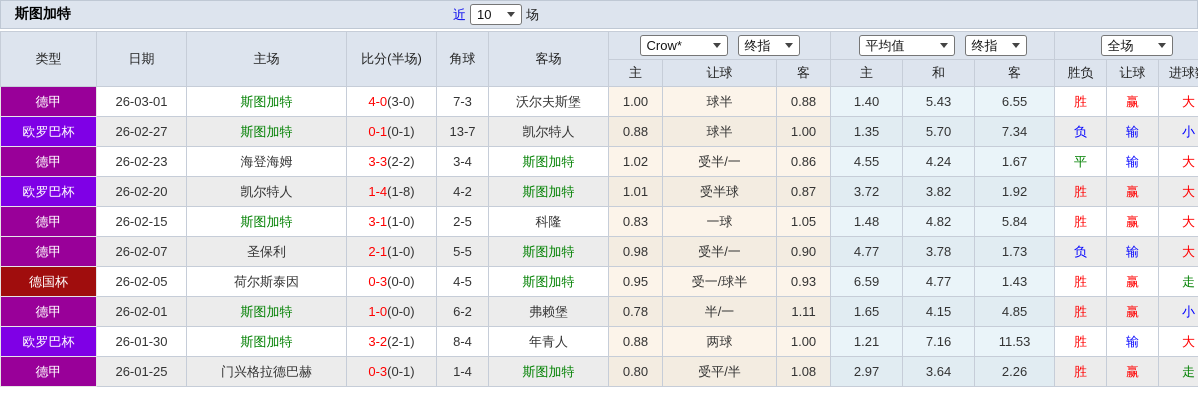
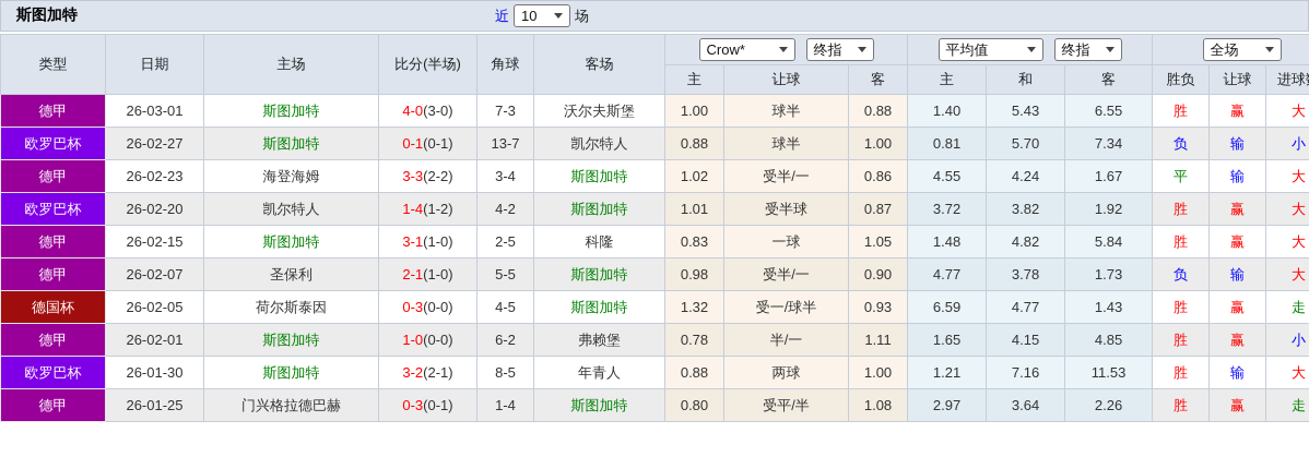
  斯图加特
  近
  10
  场
  类型	日期	主场	比分(半场)	角球	客场	Crow* 终指	平均值 终指	全场
  主	让球	客	主	和	客	胜负	让球	进球
  德甲	26-03-01	斯图加特	4-0(3-0)	7-3	沃尔夫斯堡	1.00	球半	0.88	1.40	5.43	6.55	胜	赢	大
- 欧罗巴杯	26-02-27	斯图加特	0-1(0-1)	13-7	凯尔特人	0.88	球半	1.00	1.35	5.70	7.34	负	输	小
+ 欧罗巴杯	26-02-27	斯图加特	0-1(0-1)	13-7	凯尔特人	0.88	球半	1.00	0.81	5.70	7.34	负	输	小
  德甲	26-02-23	海登海姆	3-3(2-2)	3-4	斯图加特	1.02	受半/一	0.86	4.55	4.24	1.67	平	输	大
- 欧罗巴杯	26-02-20	凯尔特人	1-4(1-8)	4-2	斯图加特	1.01	受半球	0.87	3.72	3.82	1.92	胜	赢	大
+ 欧罗巴杯	26-02-20	凯尔特人	1-4(1-2)	4-2	斯图加特	1.01	受半球	0.87	3.72	3.82	1.92	胜	赢	大
  德甲	26-02-15	斯图加特	3-1(1-0)	2-5	科隆	0.83	一球	1.05	1.48	4.82	5.84	胜	赢	大
  德甲	26-02-07	圣保利	2-1(1-0)	5-5	斯图加特	0.98	受半/一	0.90	4.77	3.78	1.73	负	输	大
- 德国杯	26-02-05	荷尔斯泰因	0-3(0-0)	4-5	斯图加特	0.95	受一/球半	0.93	6.59	4.77	1.43	胜	赢	走
+ 德国杯	26-02-05	荷尔斯泰因	0-3(0-0)	4-5	斯图加特	1.32	受一/球半	0.93	6.59	4.77	1.43	胜	赢	走
  德甲	26-02-01	斯图加特	1-0(0-0)	6-2	弗赖堡	0.78	半/一	1.11	1.65	4.15	4.85	胜	赢	小
- 欧罗巴杯	26-01-30	斯图加特	3-2(2-1)	8-4	年青人	0.88	两球	1.00	1.21	7.16	11.53	胜	输	大
+ 欧罗巴杯	26-01-30	斯图加特	3-2(2-1)	8-5	年青人	0.88	两球	1.00	1.21	7.16	11.53	胜	输	大
  德甲	26-01-25	门兴格拉德巴赫	0-3(0-1)	1-4	斯图加特	0.80	受平/半	1.08	2.97	3.64	2.26	胜	赢	走
